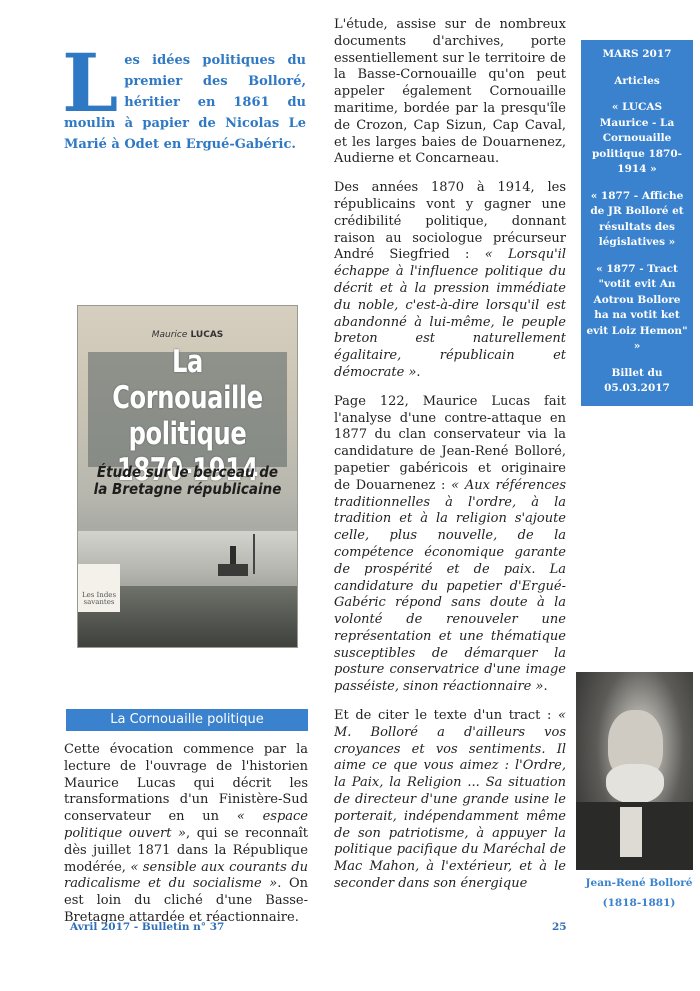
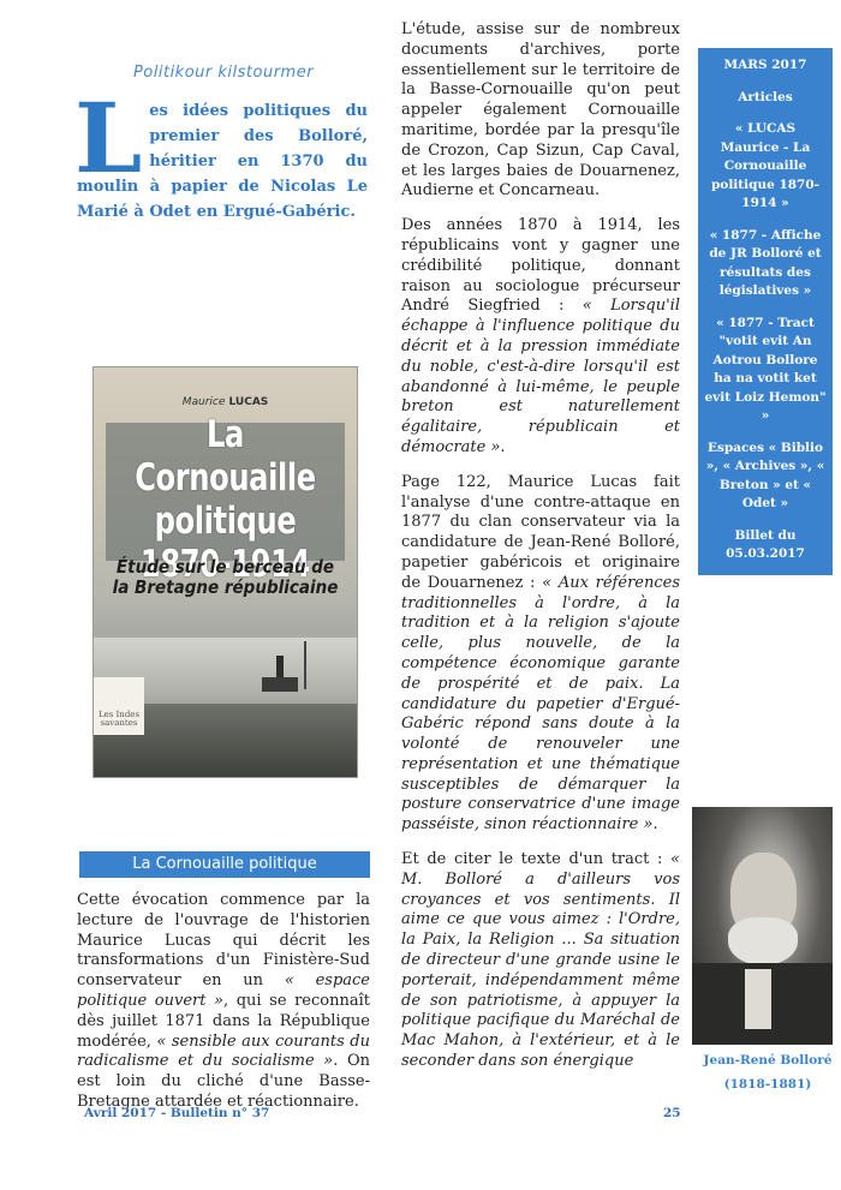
+ Politikour kilstourmer
  L
- es idées politiques du premier des Bolloré, héritier en 1861 du moulin à papier de Nicolas Le Marié à Odet en Ergué-Gabéric.
+ es idées politiques du premier des Bolloré, héritier en 1370 du moulin à papier de Nicolas Le Marié à Odet en Ergué-Gabéric.
  Maurice LUCAS
  La Cornouaille
  politique
  1870-1914
  Étude sur le berceau de la Bretagne républicaine
  Les Indes savantes
  La Cornouaille politique
  Cette évocation commence par la lecture de l'ouvrage de l'historien Maurice Lucas qui décrit les transformations d'un Finistère-Sud conservateur en un « espace politique ouvert », qui se reconnaît dès juillet 1871 dans la République modérée, « sensible aux courants du radicalisme et du socialisme ». On est loin du cliché d'une Basse-Bretagne attardée et réactionnaire.
  L'étude, assise sur de nombreux documents d'archives, porte essentiellement sur le territoire de la Basse-Cornouaille qu'on peut appeler également Cornouaille maritime, bordée par la presqu'île de Crozon, Cap Sizun, Cap Caval, et les larges baies de Douarnenez, Audierne et Concarneau.
  Des années 1870 à 1914, les républicains vont y gagner une crédibilité politique, donnant raison au sociologue précurseur André Siegfried : « Lorsqu'il échappe à l'influence politique du décrit et à la pression immédiate du noble, c'est-à-dire lorsqu'il est abandonné à lui-même, le peuple breton est naturellement égalitaire, républicain et démocrate ».
  Page 122, Maurice Lucas fait l'analyse d'une contre-attaque en 1877 du clan conservateur via la candidature de Jean-René Bolloré, papetier gabéricois et originaire de Douarnenez : « Aux références traditionnelles à l'ordre, à la tradition et à la religion s'ajoute celle, plus nouvelle, de la compétence économique garante de prospérité et de paix. La candidature du papetier d'Ergué-Gabéric répond sans doute à la volonté de renouveler une représentation et une thématique susceptibles de démarquer la posture conservatrice d'une image passéiste, sinon réactionnaire ».
  Et de citer le texte d'un tract : « M. Bolloré a d'ailleurs vos croyances et vos sentiments. Il aime ce que vous aimez : l'Ordre, la Paix, la Religion ... Sa situation de directeur d'une grande usine le porterait, indépendamment même de son patriotisme, à appuyer la politique pacifique du Maréchal de Mac Mahon, à l'extérieur, et à le seconder dans son énergique
  MARS 2017
  Articles
  « LUCAS Maurice - La Cornouaille politique 1870-1914 »
  « 1877 - Affiche de JR Bolloré et résultats des législatives »
  « 1877 - Tract "votit evit An Aotrou Bollore ha na votit ket evit Loiz Hemon" »
+ Espaces « Biblio », « Archives », « Breton » et « Odet »
  Billet du
  05.03.2017
  Jean-René Bolloré (1818-1881)
  Avril 2017 - Bulletin n° 37
  25
